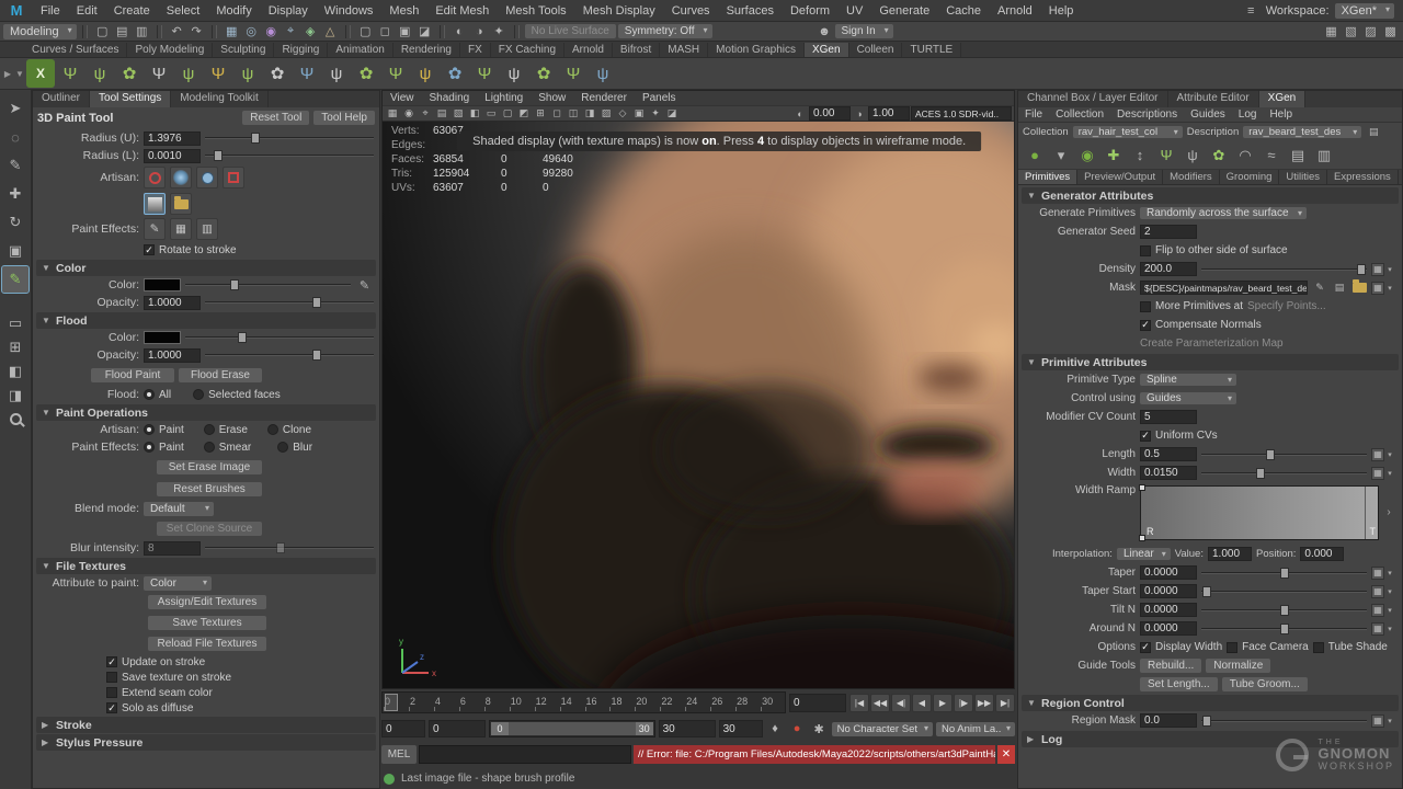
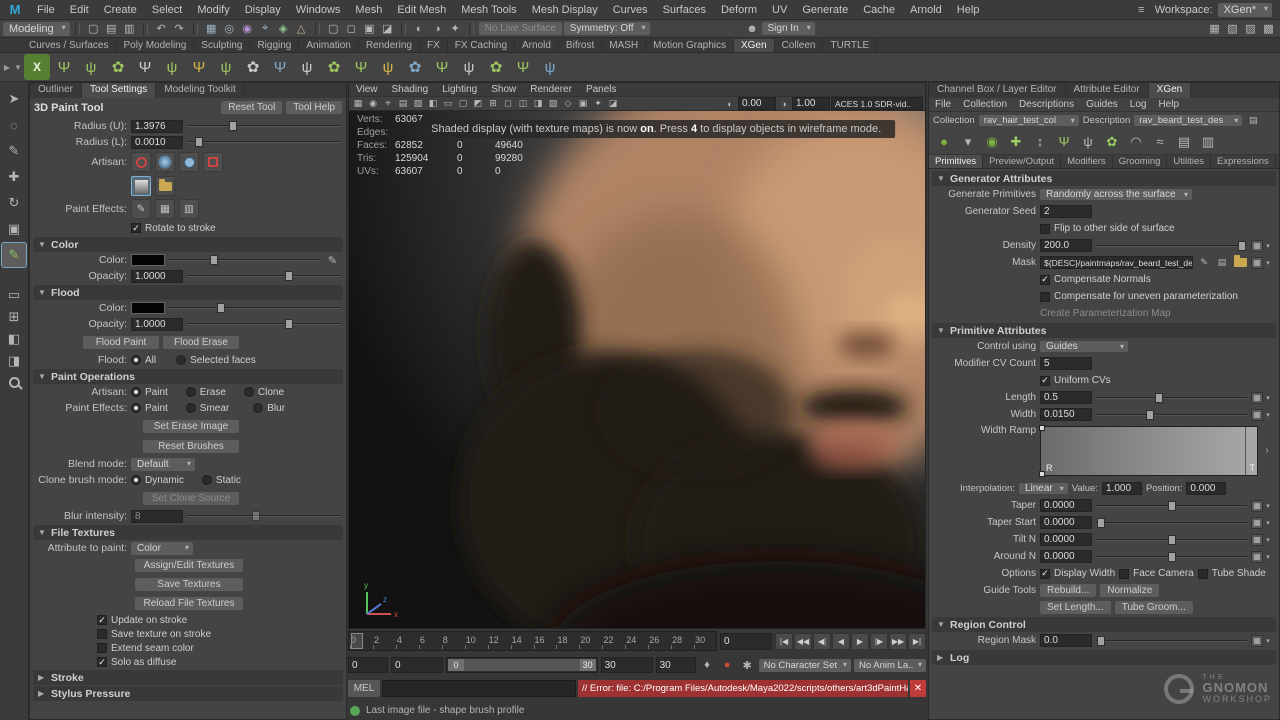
  M
  File
  Edit
  Create
  Select
  Modify
  Display
  Windows
  Mesh
  Edit Mesh
  Mesh Tools
  Mesh Display
  Curves
  Surfaces
  Deform
  UV
  Generate
  Cache
  Arnold
  Help
  Workspace:
  XGen*
  Modeling
  ▢
  ▤
  ▥
  ↶
  ↷
  ▦
  ◎
  ◉
  ⌖
  ◈
  △
  ▢
  ◻
  ▣
  ◪
  ◐
  ◑
  ✦
  No Live Surface
  Symmetry: Off
  Sign In
  ▦
  ▧
  ▨
  ▩
  Curves / Surfaces
  Poly Modeling
  Sculpting
  Rigging
  Animation
  Rendering
  FX
  FX Caching
  Arnold
  Bifrost
  MASH
  Motion Graphics
  XGen
  Colleen
  TURTLE
  X
  Ψ
  ψ
  ✿
  Ψ
  ψ
  Ψ
  ψ
  ✿
  Ψ
  ψ
  ✿
  Ψ
  ψ
  ✿
  Ψ
  ψ
  ✿
  Ψ
  ψ
  ➤
  ◌
  ✎
  ✚
  ↻
  ▣
  ✎
  ▭
  ⊞
  ◧
  ◨
  Outliner
  Tool Settings
  Modeling Toolkit
  3D Paint Tool
  Reset Tool
  Tool Help
  Radius (U):
  1.3976
  Radius (L):
  0.0010
  Artisan:
  Paint Effects:
  Rotate to stroke
  Color
  Color:
  Opacity:
  1.0000
  Flood
  Color:
  Opacity:
  1.0000
  Flood Paint
  Flood Erase
  Flood:
  All
  Selected faces
  Paint Operations
  Artisan:
  Paint
  Erase
  Clone
  Paint Effects:
  Paint
  Smear
  Blur
  Set Erase Image
  Reset Brushes
  Blend mode:
  Default
+ Clone brush mode:
+ Dynamic
+ Static
  Set Clone Source
  Blur intensity:
  8
  File Textures
  Attribute to paint:
  Color
  Assign/Edit Textures
  Save Textures
  Reload File Textures
  Update on stroke
  Save texture on stroke
  Extend seam color
  Solo as diffuse
  Stroke
  Stylus Pressure
  View
  Shading
  Lighting
  Show
  Renderer
  Panels
  ▦
  ◉
  ⌖
  ▤
  ▧
  ◧
  ▭
  ▢
  ◩
  ⊞
  ◻
  ◫
  ◨
  ▨
  ◇
  ▣
  ✦
  ◪
  0.00
  1.00
  ACES 1.0 SDR-vid..
  Verts:
  63067
  Edges:
  Faces:
- 36854
+ 62852
  0
  49640
  Tris:
  125904
  0
  99280
  UVs:
  63607
  0
  0
  Shaded display (with texture maps) is now on. Press 4 to display objects in wireframe mode.
  y
  x
  z
  Channel Box / Layer Editor
  Attribute Editor
  XGen
  File
  Collection
  Descriptions
  Guides
  Log
  Help
  Collection
  rav_hair_test_col
  Description
  rav_beard_test_des
  ●
  ▾
  ◉
  ✚
  ↕
  Ψ
  ψ
  ✿
  ◠
  ≈
  ▤
  ▥
  Primitives
  Preview/Output
  Modifiers
  Grooming
  Utilities
  Expressions
  Generator Attributes
  Generate Primitives
  Randomly across the surface
  Generator Seed
  2
  Flip to other side of surface
  Density
  200.0
  ▦
  Mask
  ${DESC}/paintmaps/rav_beard_test_de
  ▦
- More Primitives at
- Specify Points...
  Compensate Normals
+ Compensate for uneven parameterization
  Create Parameterization Map
  Primitive Attributes
- Primitive Type
- Spline
  Control using
  Guides
  Modifier CV Count
  5
  Uniform CVs
  Length
  0.5
  ▦
  Width
  0.0150
  ▦
  Width Ramp
  R
  T
  ›
  Interpolation:
  Linear
  Value:
  1.000
  Position:
  0.000
  Taper
  0.0000
  ▦
  Taper Start
  0.0000
  ▦
  Tilt N
  0.0000
  ▦
  Around N
  0.0000
  ▦
  Options
  Display Width
  Face Camera
  Tube Shade
  Guide Tools
  Rebuild...
  Normalize
  Set Length...
  Tube Groom...
  Region Control
  Region Mask
  0.0
  ▦
  Log
  0
  2
  4
  6
  8
  10
  12
  14
  16
  18
  20
  22
  24
  26
  28
  30
  0
  |◀
  ◀◀
  ◀|
  ◀
  ▶
  |▶
  ▶▶
  ▶|
  0
  0
  0
  30
  30
  30
  No Character Set
  No Anim La..
  MEL
  // Error: file: C:/Program Files/Autodesk/Maya2022/scripts/others/art3dPaintH
  Last image file - shape brush profile
  GNOMON
  WORKSHOP
